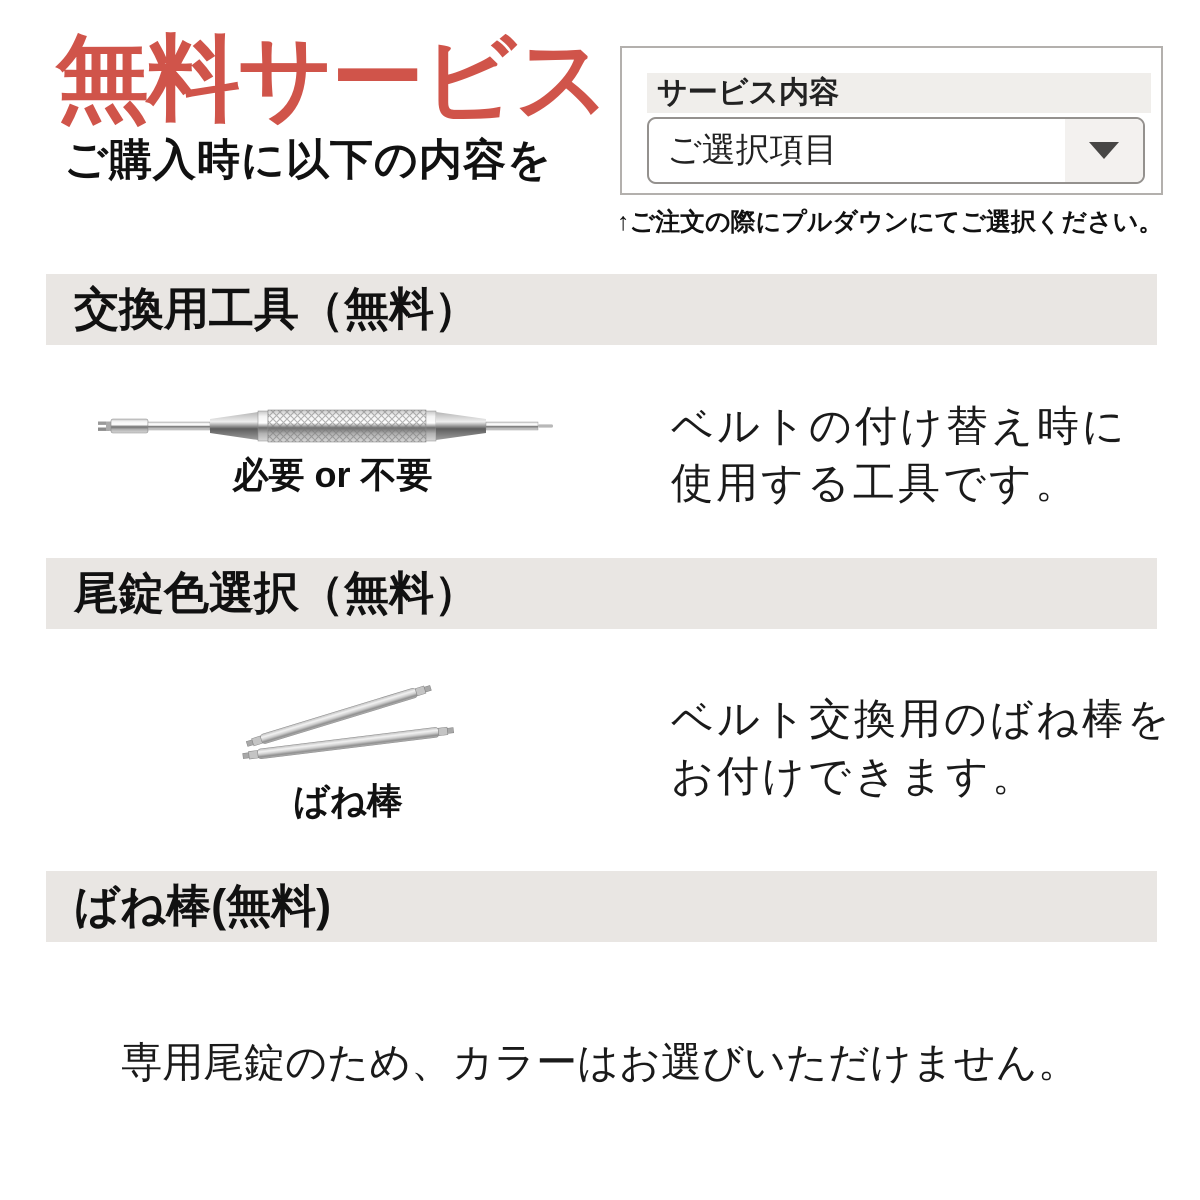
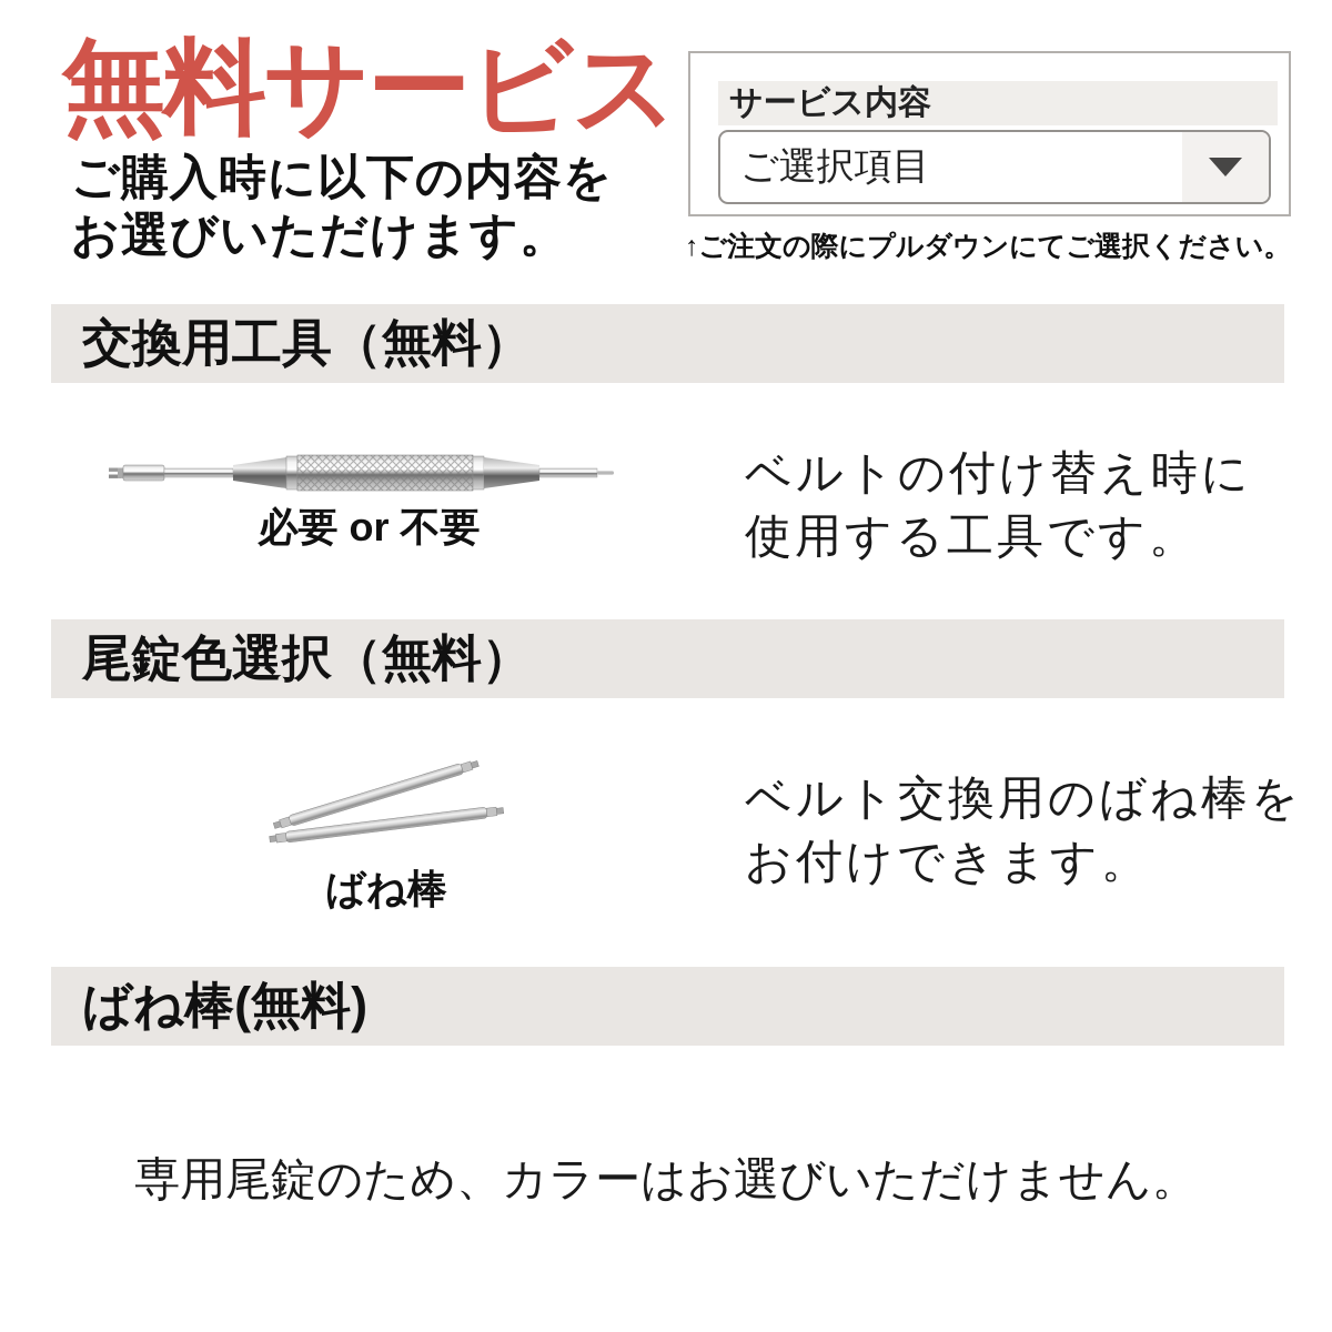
  無料サービス
  ご購入時に以下の内容を
+ お選びいただけます。
  サービス内容
  ご選択項目
  ↑ご注文の際にプルダウンにてご選択ください。
  交換用工具（無料）
  必要 or 不要
  ベルトの付け替え時に
  使用する工具です。
  尾錠色選択（無料）
  ばね棒
  ベルト交換用のばね棒を
  お付けできます。
  ばね棒(無料)
  専用尾錠のため、カラーはお選びいただけません。
